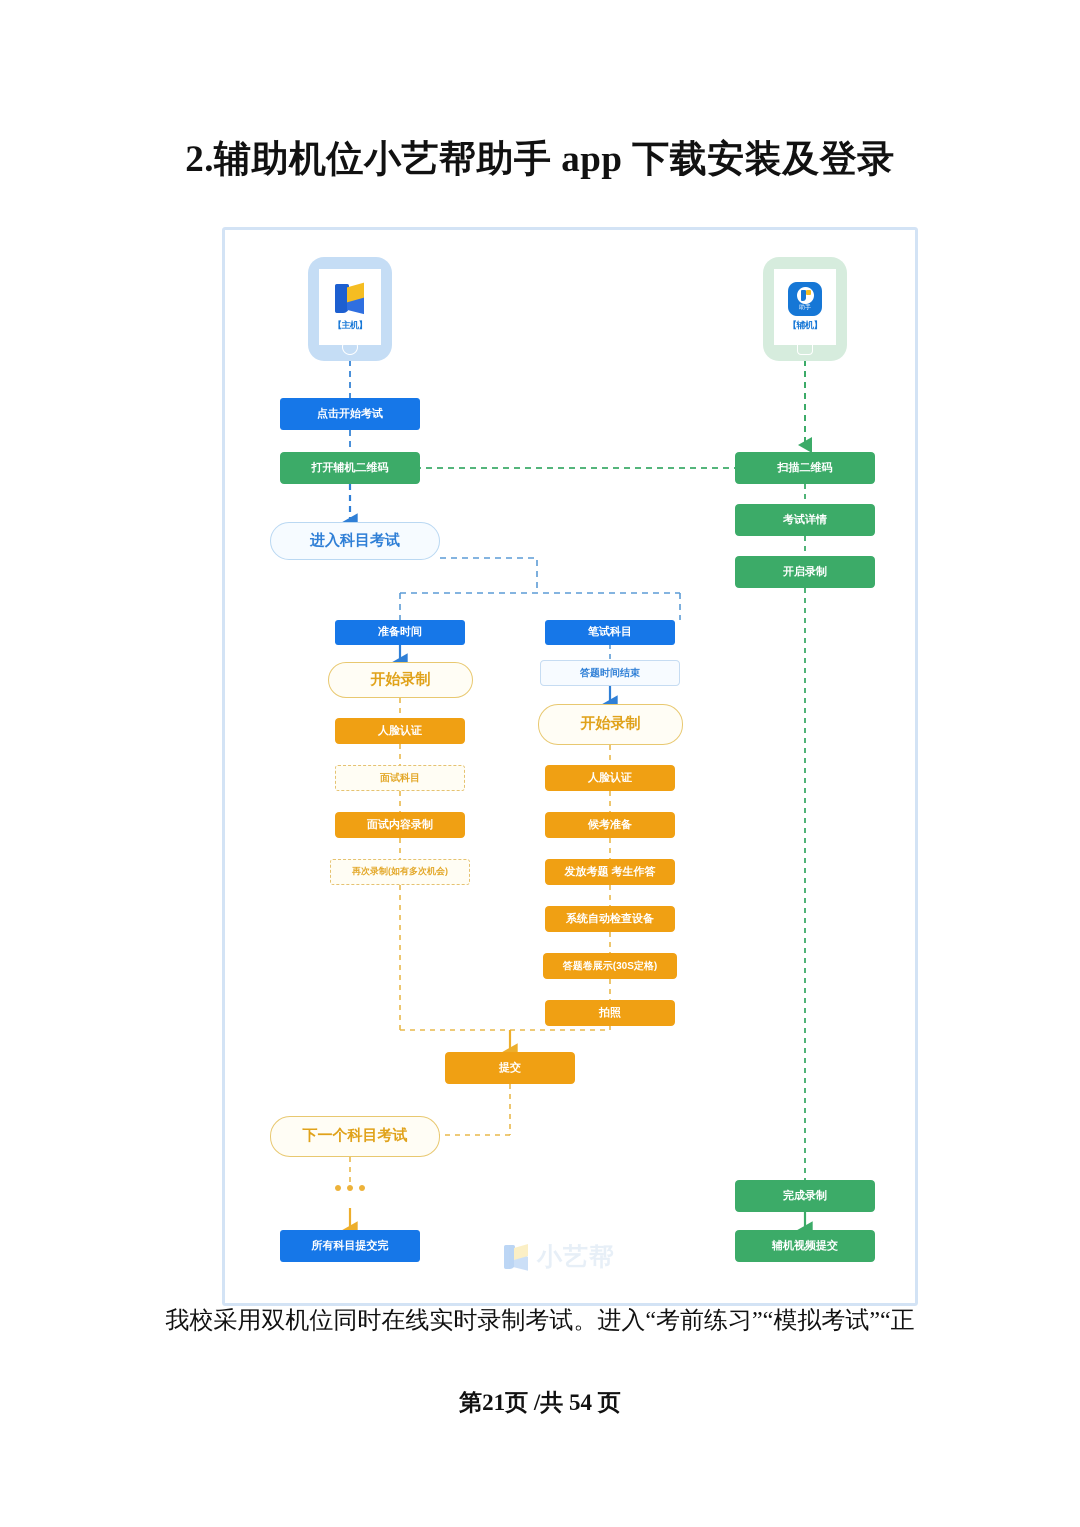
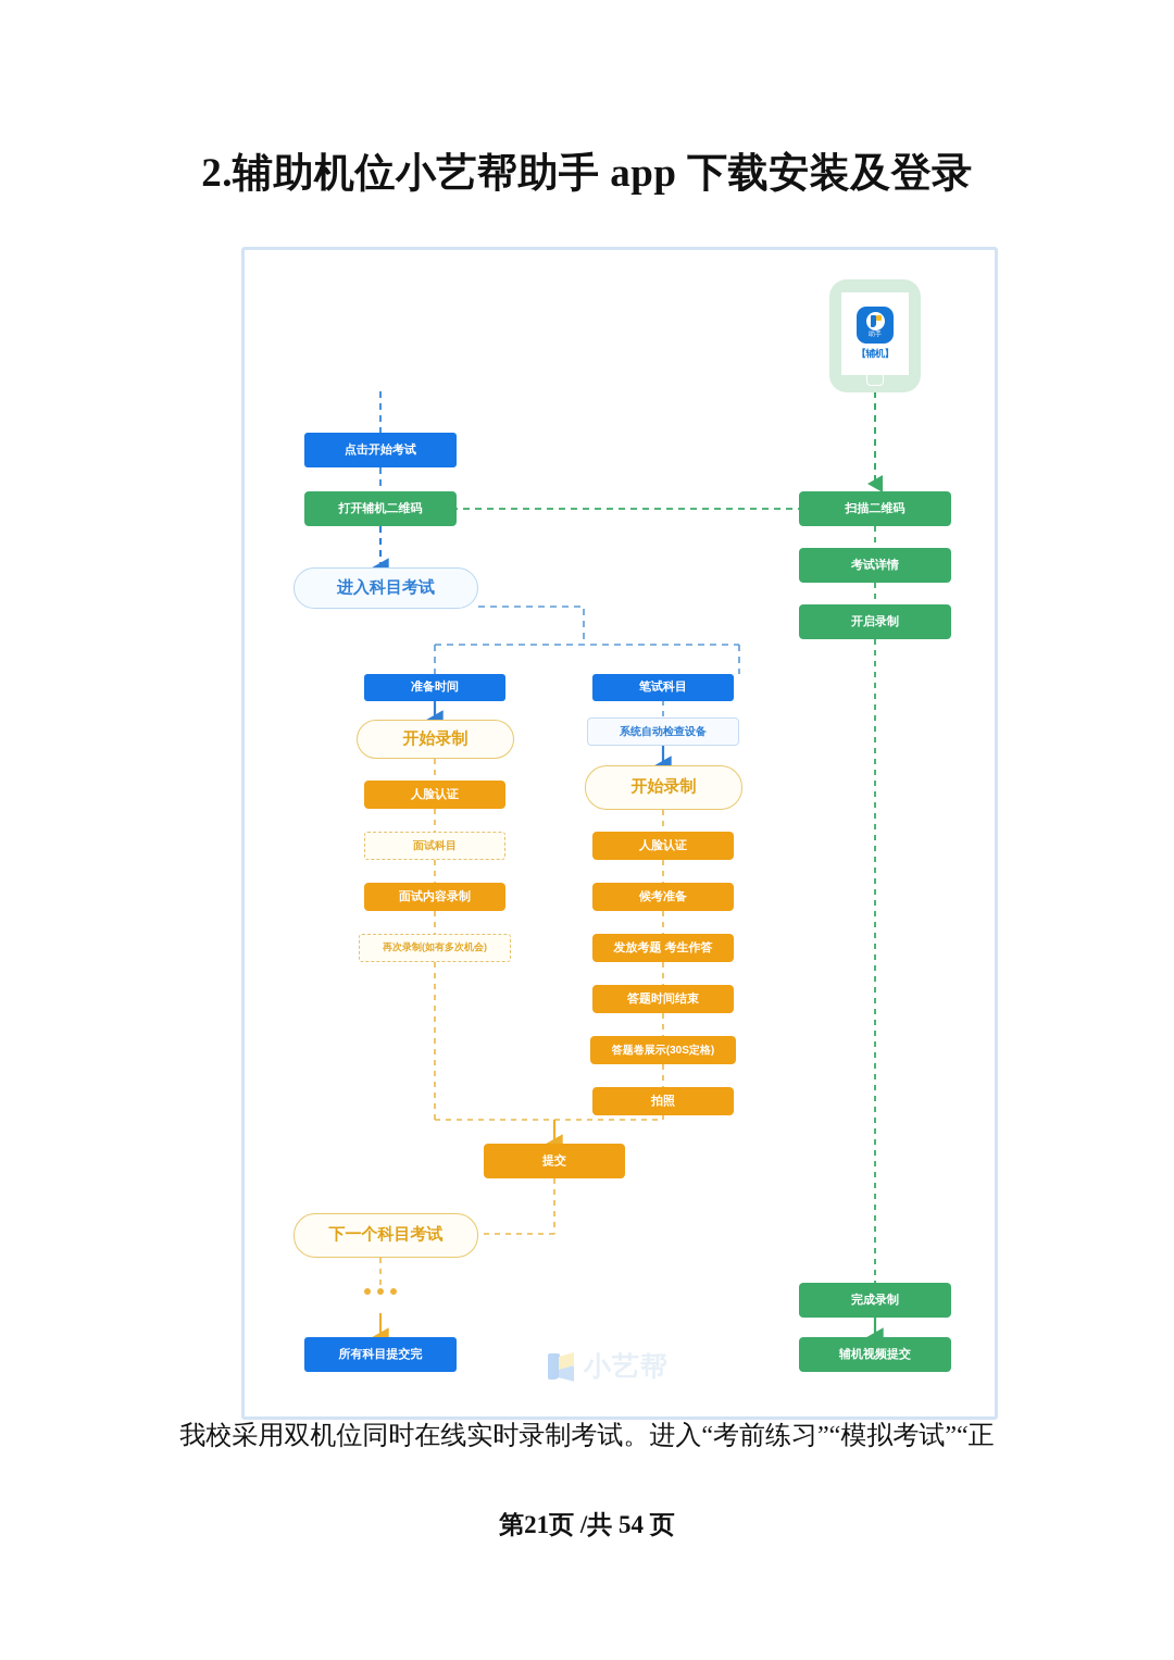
  2.辅助机位小艺帮助手 app 下载安装及登录
- 【主机】
  【辅机】
  点击开始考试
  打开辅机二维码
  进入科目考试
  扫描二维码
  考试详情
  开启录制
  完成录制
  辅机视频提交
  准备时间
  开始录制
  人脸认证
  面试科目
  面试内容录制
  再次录制(如有多次机会)
  笔试科目
- 答题时间结束
+ 系统自动检查设备
  开始录制
  人脸认证
  候考准备
  发放考题 考生作答
- 系统自动检查设备
+ 答题时间结束
  答题卷展示(30S定格)
  拍照
  提交
  下一个科目考试
  所有科目提交完
  小艺帮
  我校采用双机位同时在线实时录制考试。进入“考前练习”“模拟考试”“正
  第21页 /共 54 页
